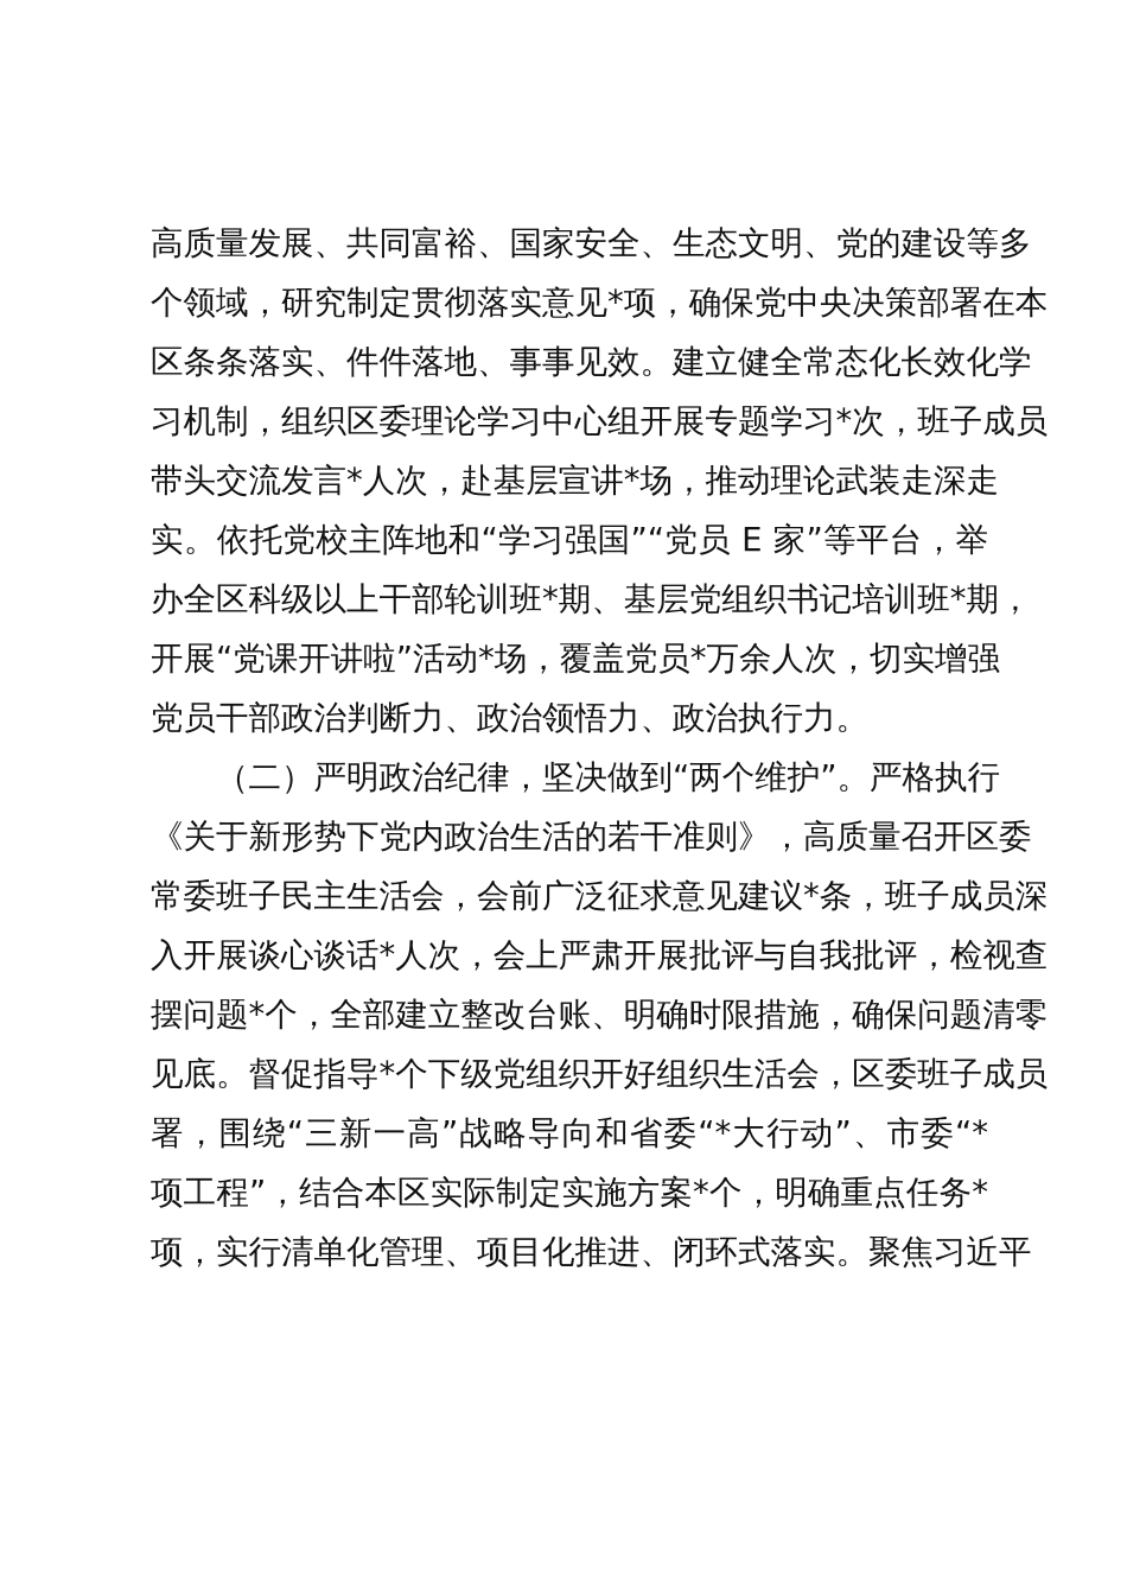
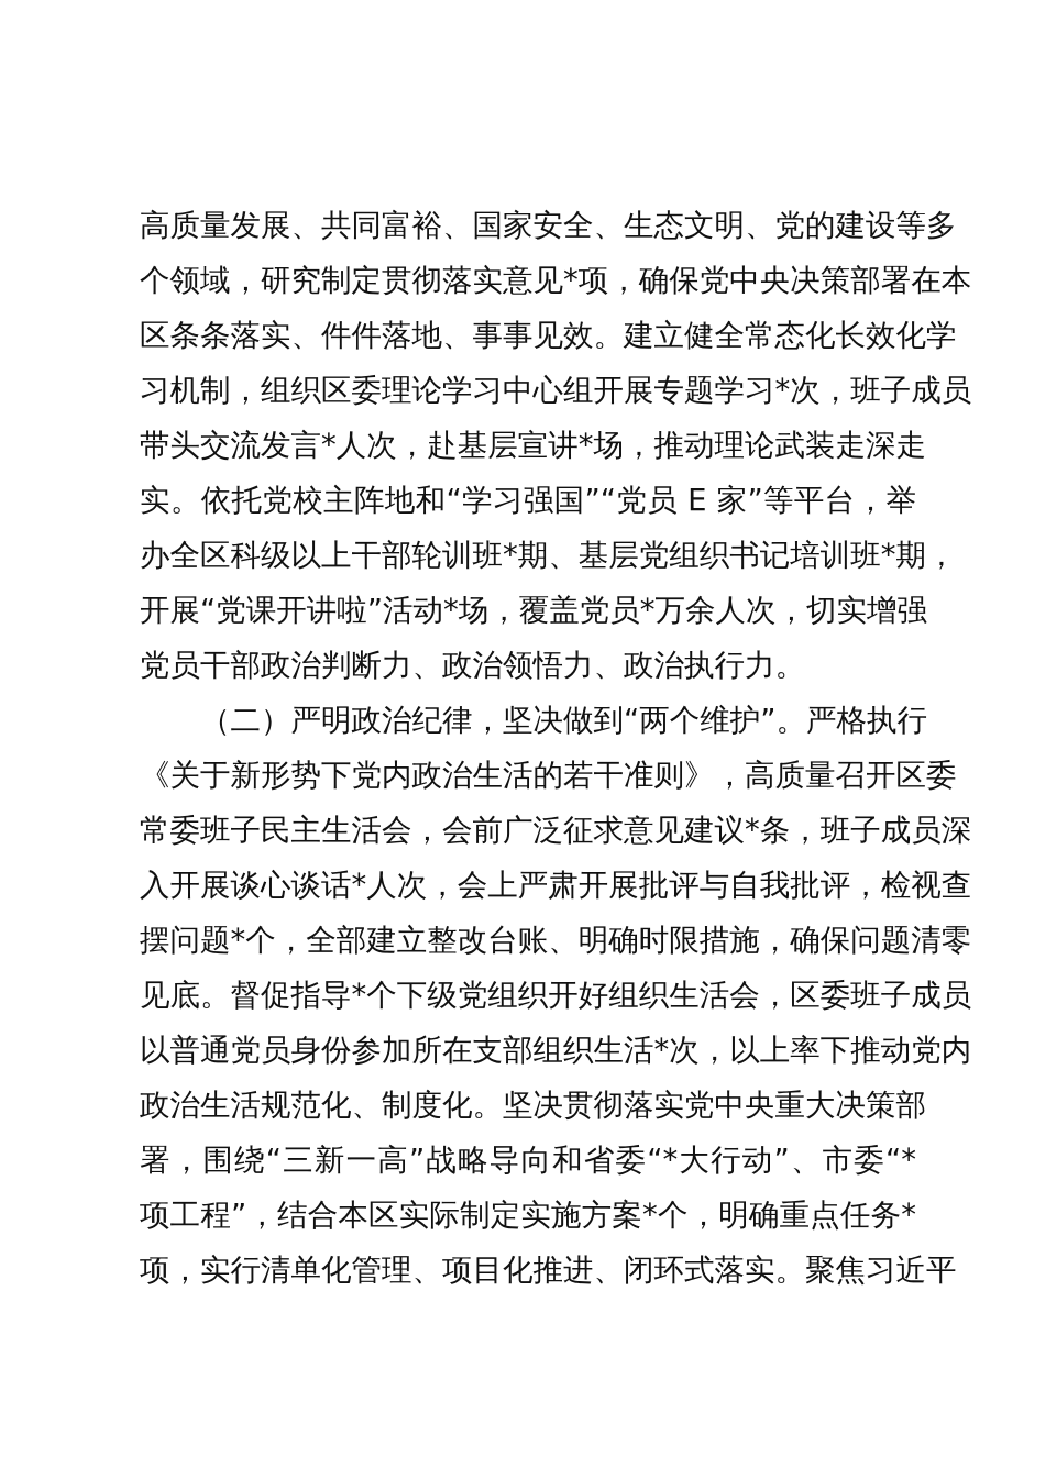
  高质量发展、共同富裕、国家安全、生态文明、党的建设等多
  个领域，研究制定贯彻落实意见*项，确保党中央决策部署在本
  区条条落实、件件落地、事事见效。建立健全常态化长效化学
  习机制，组织区委理论学习中心组开展专题学习*次，班子成员
  带头交流发言*人次，赴基层宣讲*场，推动理论武装走深走
  实。依托党校主阵地和“学习强国”“党员 E 家”等平台，举
  办全区科级以上干部轮训班*期、基层党组织书记培训班*期，
  开展“党课开讲啦”活动*场，覆盖党员*万余人次，切实增强
  党员干部政治判断力、政治领悟力、政治执行力。
  （二）严明政治纪律，坚决做到“两个维护”。严格执行
  《关于新形势下党内政治生活的若干准则》，高质量召开区委
  常委班子民主生活会，会前广泛征求意见建议*条，班子成员深
  入开展谈心谈话*人次，会上严肃开展批评与自我批评，检视查
  摆问题*个，全部建立整改台账、明确时限措施，确保问题清零
  见底。督促指导*个下级党组织开好组织生活会，区委班子成员
+ 以普通党员身份参加所在支部组织生活*次，以上率下推动党内
+ 政治生活规范化、制度化。坚决贯彻落实党中央重大决策部
  署，围绕“三新一高”战略导向和省委“*大行动”、市委“*
  项工程”，结合本区实际制定实施方案*个，明确重点任务*
  项，实行清单化管理、项目化推进、闭环式落实。聚焦习近平
